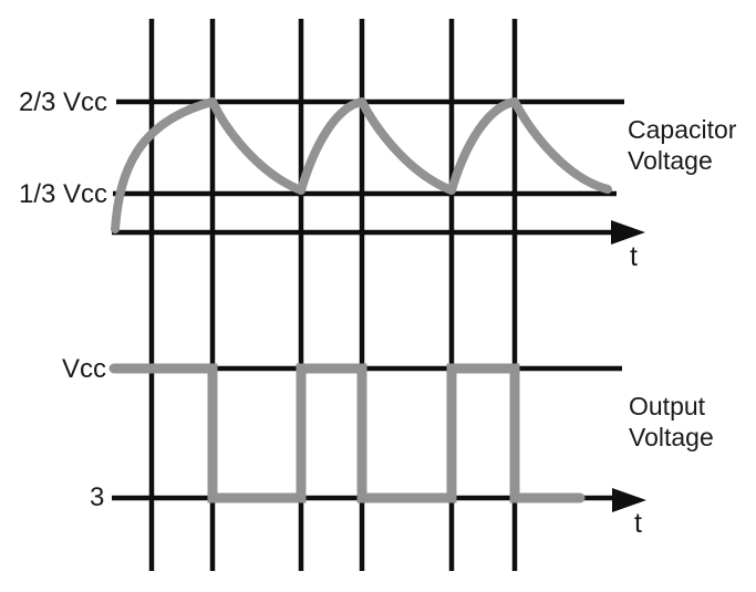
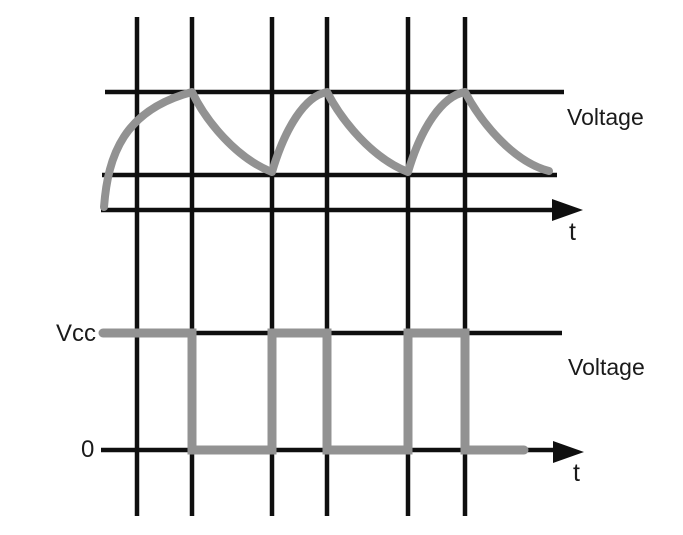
- 2/3 Vcc
- 1/3 Vcc
- Capacitor
  Voltage
  t
  Vcc
- 3
+ 0
- Output
  Voltage
  t
